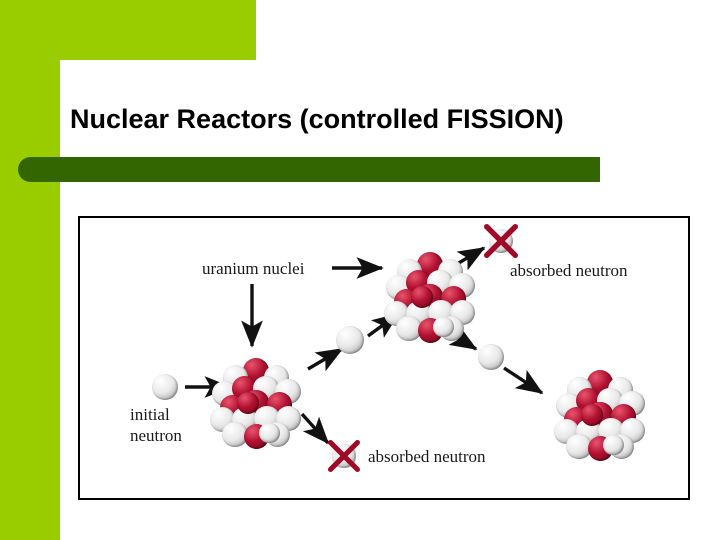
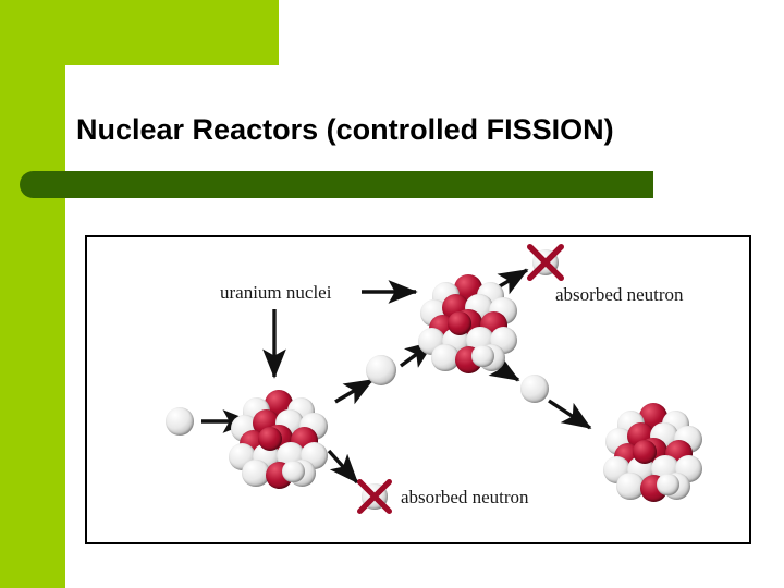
  Nuclear Reactors (controlled FISSION)
  uranium nuclei
  absorbed neutron
  absorbed neutron
- initial
- neutron
